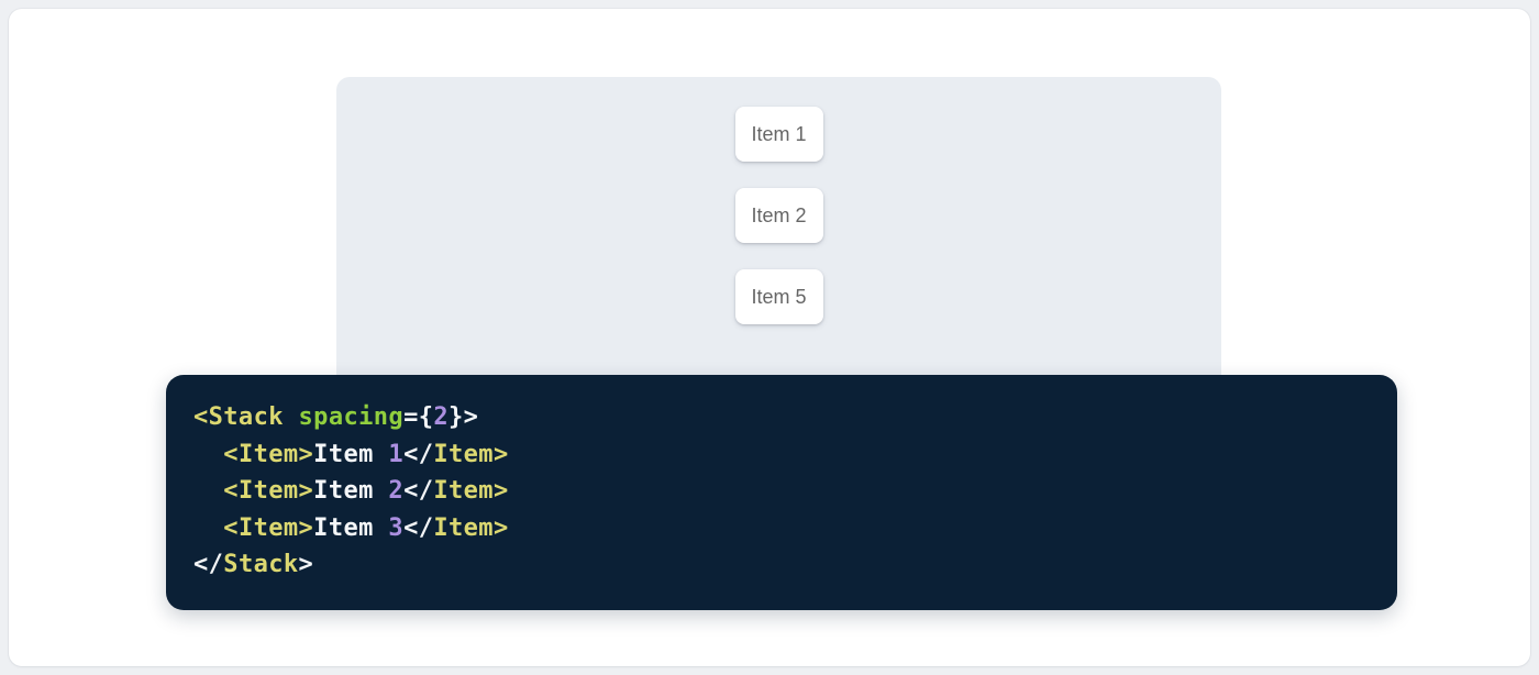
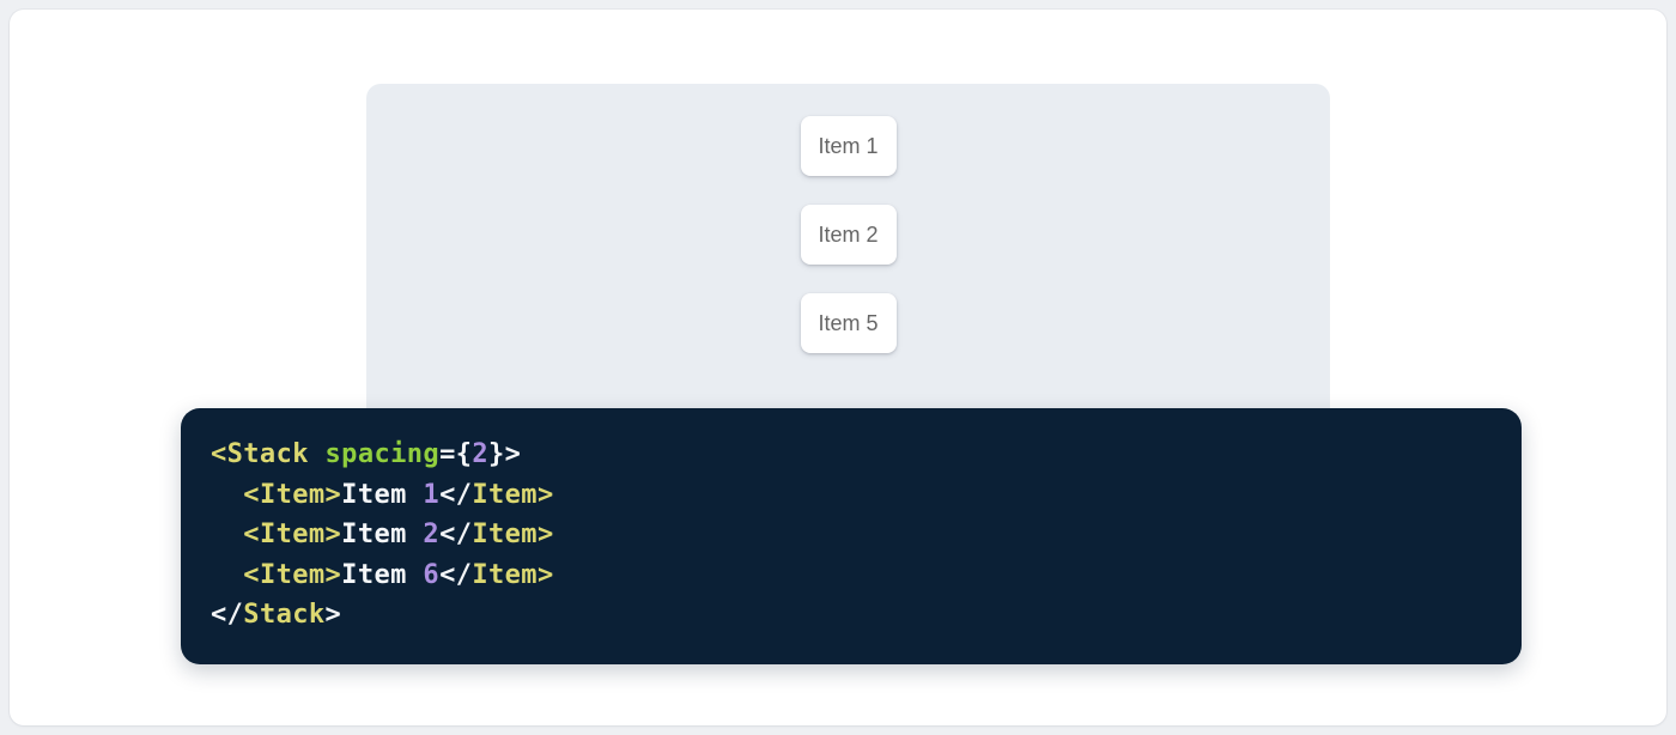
  Item 1
  Item 2
  Item 5
- <Stack spacing={2}> <Item>Item 1</Item> <Item>Item 2</Item> <Item>Item 3</Item> </Stack>
+ <Stack spacing={2}> <Item>Item 1</Item> <Item>Item 2</Item> <Item>Item 6</Item> </Stack>
